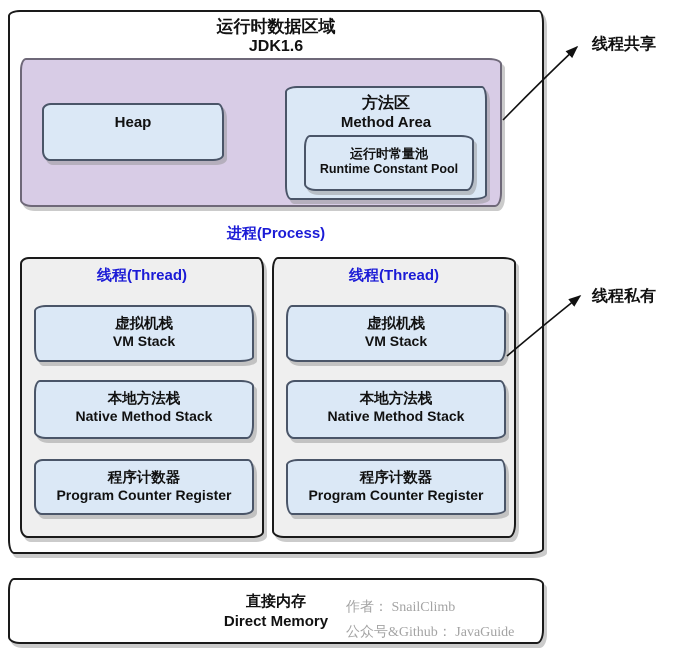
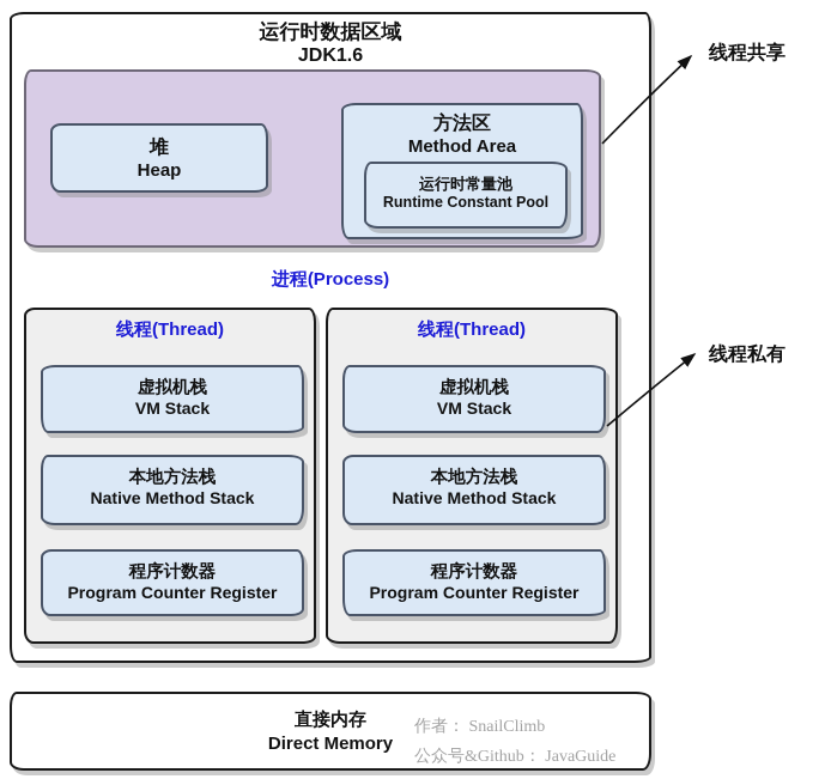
  运行时数据区域
  JDK1.6
+ 堆
  Heap
  方法区
  Method Area
  运行时常量池
  Runtime Constant Pool
  进程(Process)
  线程(Thread)
  虚拟机栈
  VM Stack
  本地方法栈
  Native Method Stack
  程序计数器
  Program Counter Register
  线程(Thread)
  虚拟机栈
  VM Stack
  本地方法栈
  Native Method Stack
  程序计数器
  Program Counter Register
  线程共享
  线程私有
  直接内存
  Direct Memory
  作者： SnailClimb
  公众号&Github： JavaGuide
